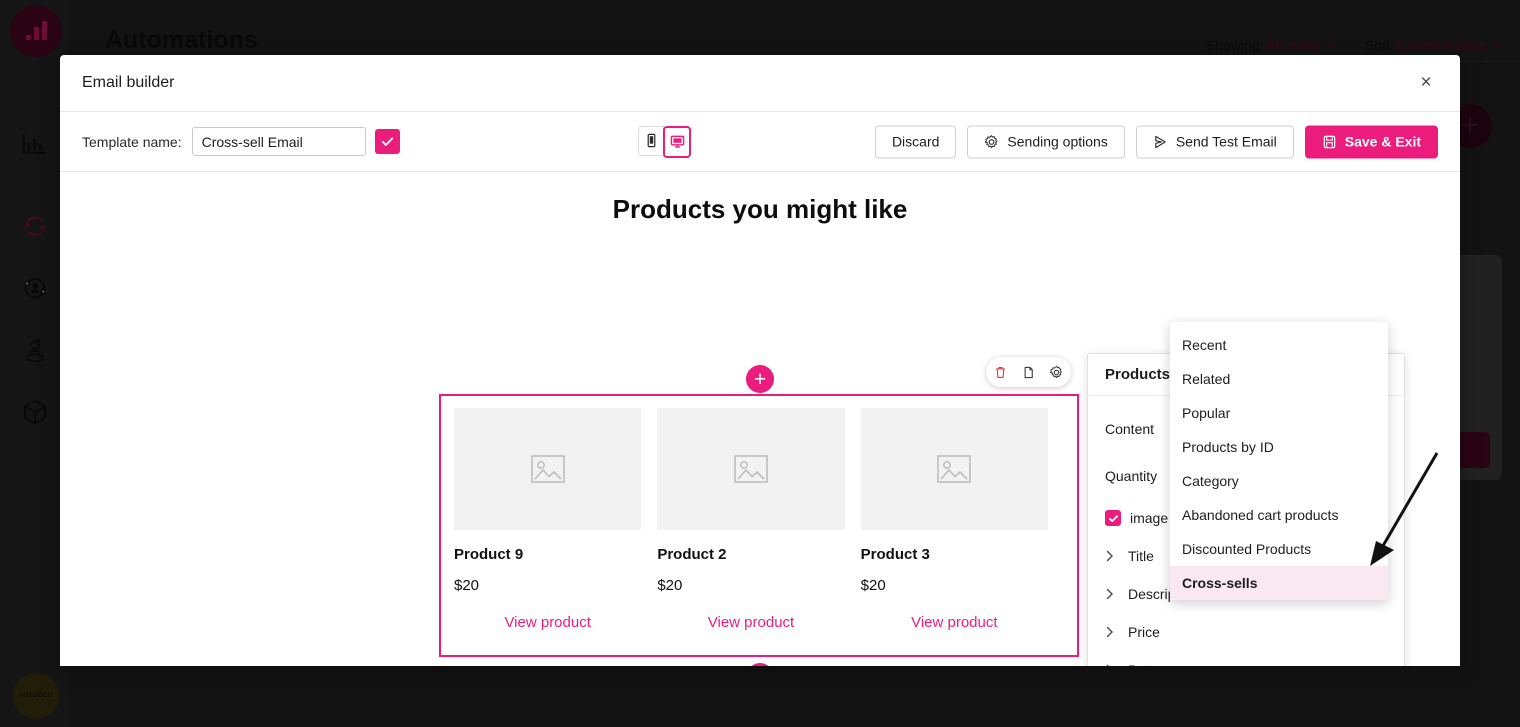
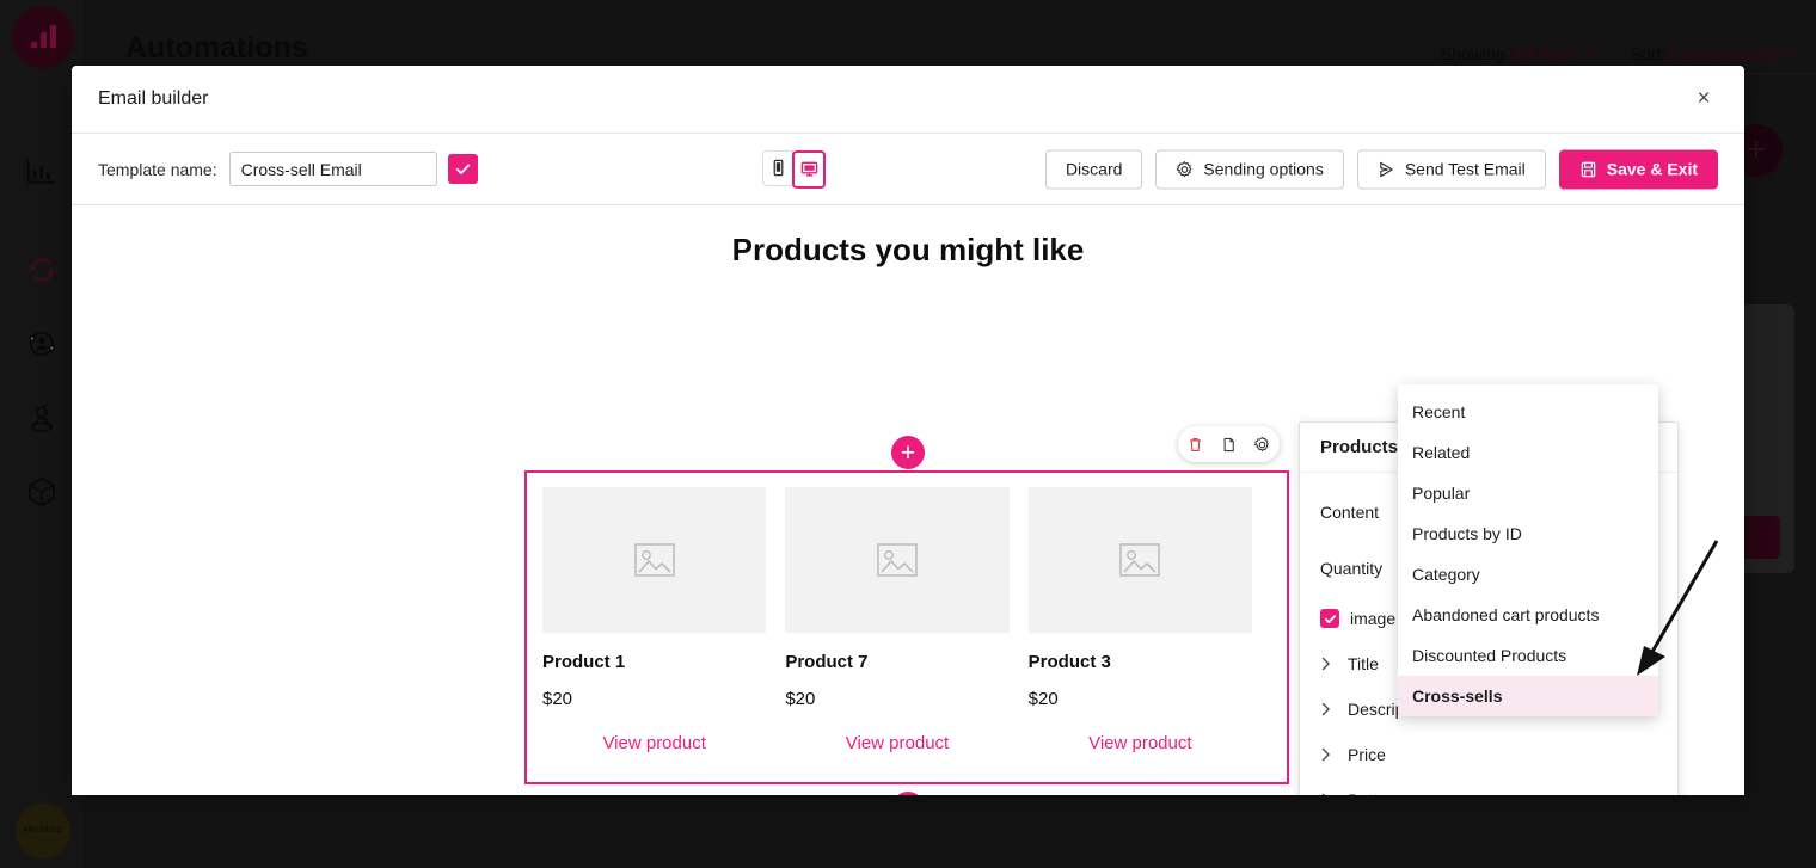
  All rules
  Creation date
  Email builder
  ×
  Template name:
  Cross-sell Email
  Discard
  Sending options
  Send Test Email
  Save & Exit
  Products you might like
  +
- Product 9
+ Product 1
  $20
  View product
- Product 2
+ Product 7
  $20
  View product
  Product 3
  $20
  View product
  Content
  Quantity
  image
  Title
  Price
  Recent
  Related
  Popular
  Products by ID
  Category
  Abandoned cart products
  Discounted Products
  Cross-sells
